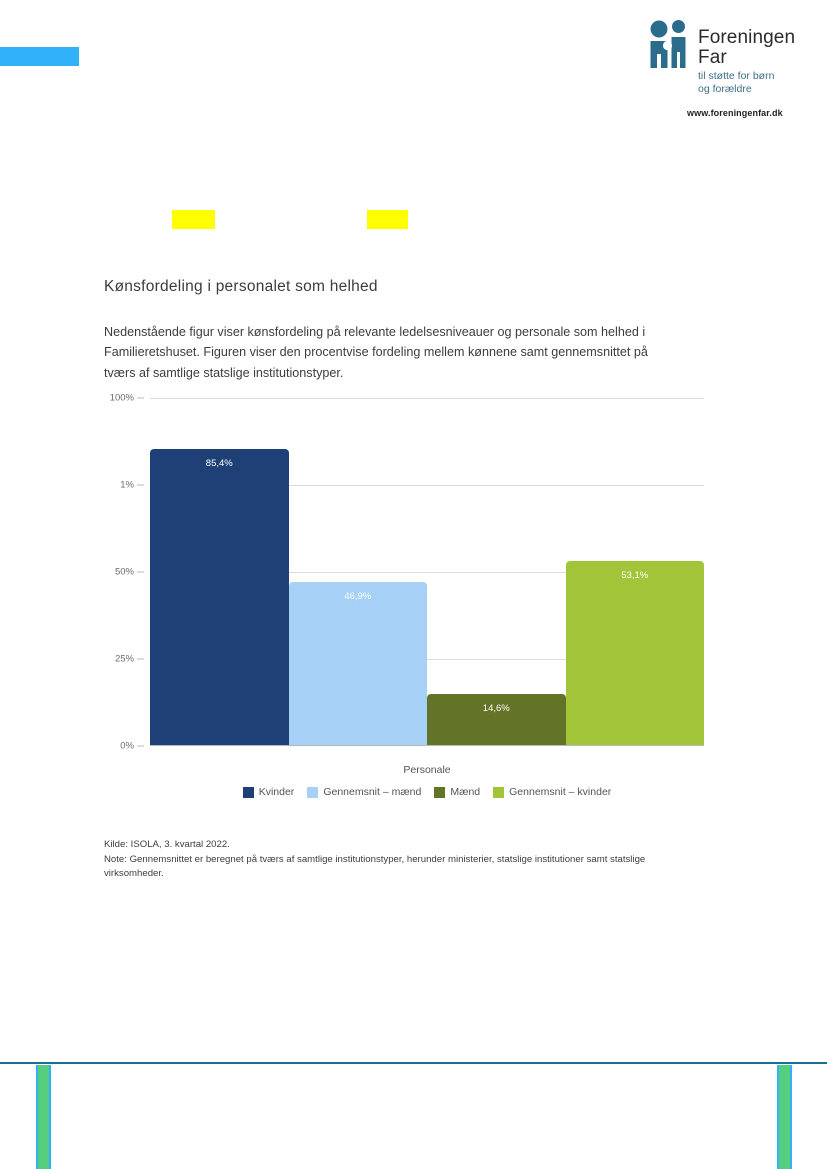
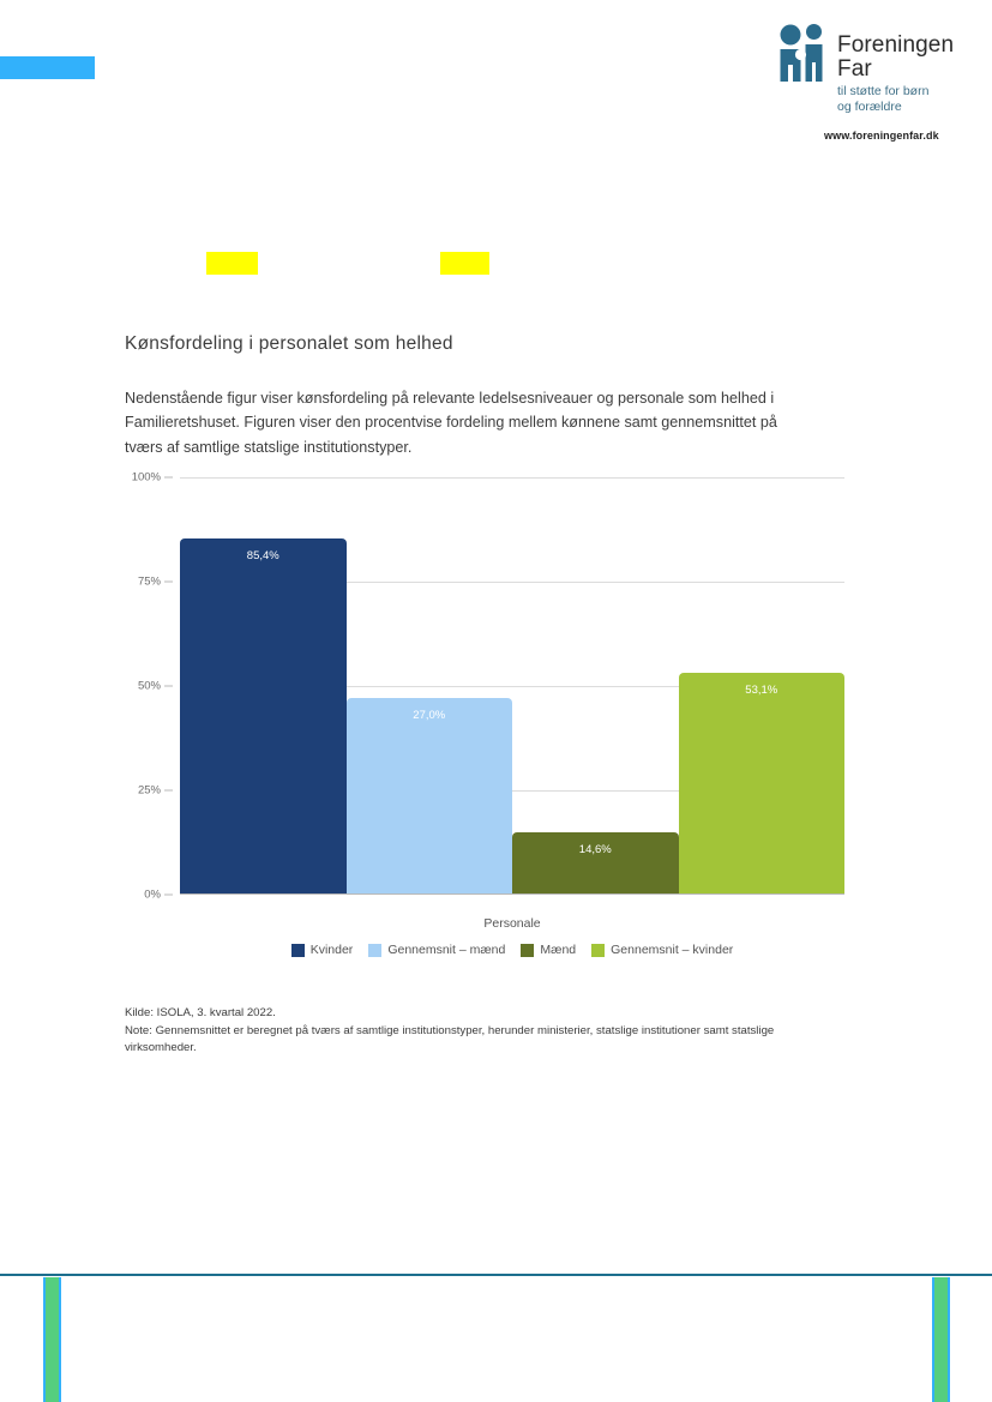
  Foreningen Far
  til støtte for børn
  og forældre
  www.foreningenfar.dk
  Kønsfordeling i personalet som helhed
  Nedenstående figur viser kønsfordeling på relevante ledelsesniveauer og personale som helhed i Familieretshuset. Figuren viser den procentvise fordeling mellem kønnene samt gennemsnittet på tværs af samtlige statslige institutionstyper.
  100%
- 1%
+ 75%
  50%
  25%
  0%
  85,4%
- 46,9%
+ 27,0%
  14,6%
  53,1%
  Personale
  Kvinder
  Gennemsnit – mænd
  Mænd
  Gennemsnit – kvinder
  Kilde: ISOLA, 3. kvartal 2022.
  Note: Gennemsnittet er beregnet på tværs af samtlige institutionstyper, herunder ministerier, statslige institutioner samt statslige virksomheder.
